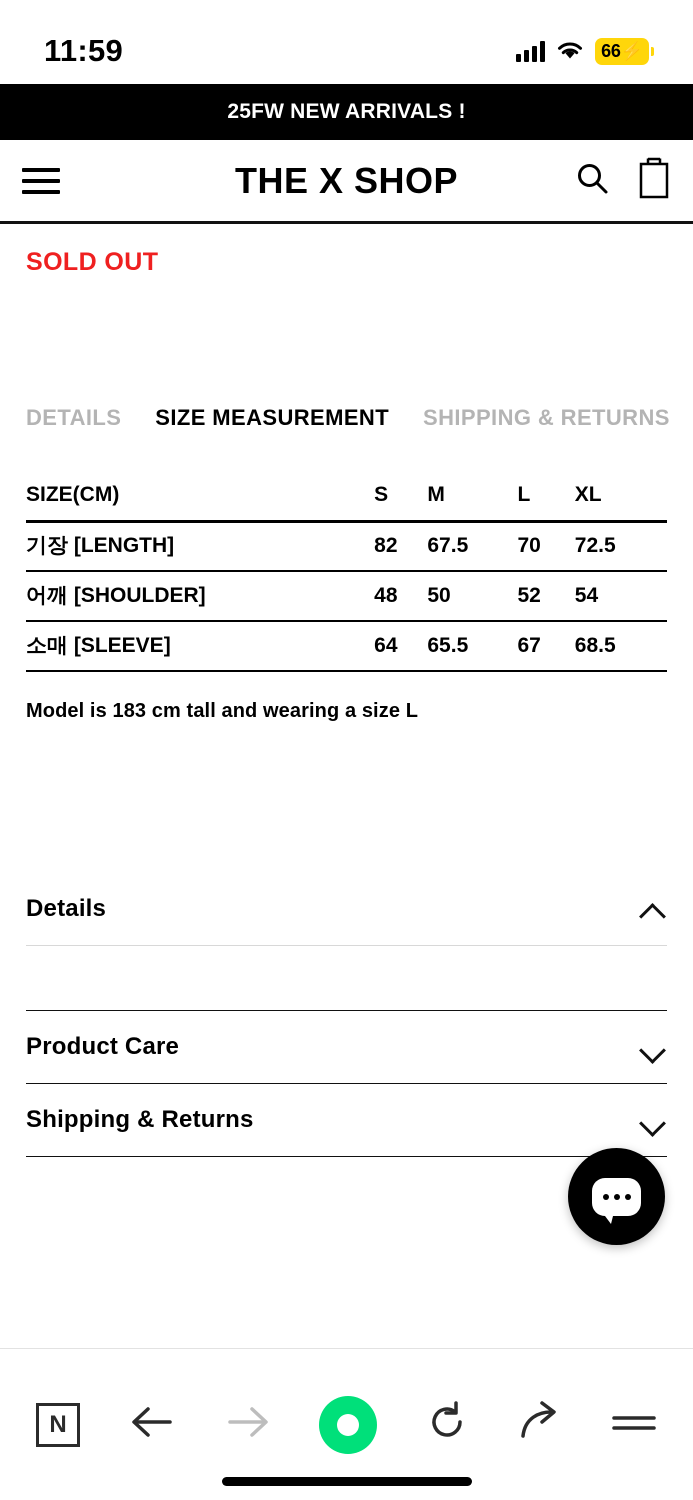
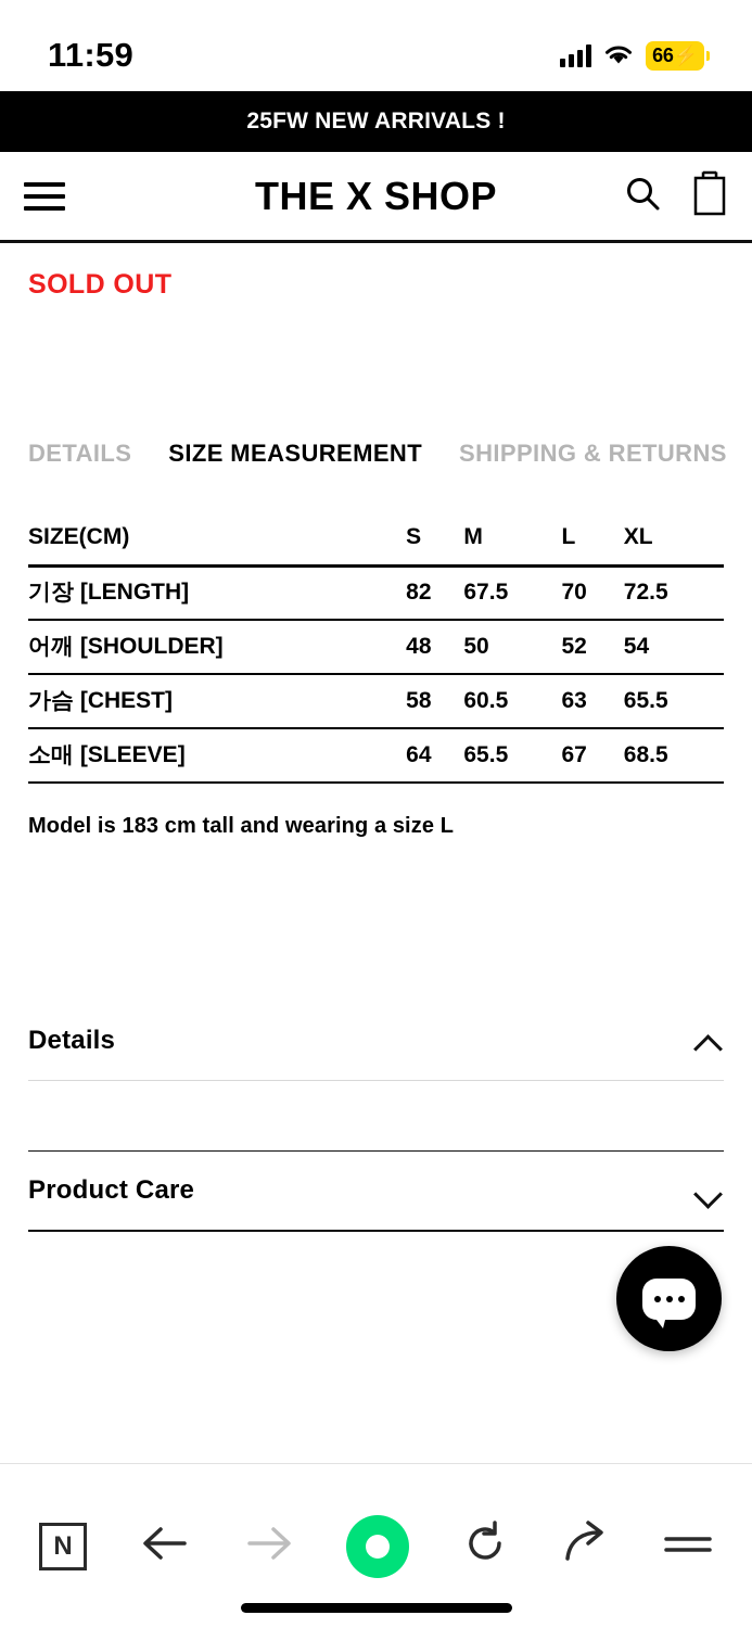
  11:59
  66
  ⚡
  25FW NEW ARRIVALS !
  THE X SHOP
  SOLD OUT
  DETAILS
  SIZE MEASUREMENT
  SHIPPING & RETURNS
  SIZE(CM)	S	M	L	XL
  기장 [LENGTH]	82	67.5	70	72.5
  어깨 [SHOULDER]	48	50	52	54
+ 가슴 [CHEST]	58	60.5	63	65.5
  소매 [SLEEVE]	64	65.5	67	68.5
  Model is 183 cm tall and wearing a size L
  Details
  Product Care
- Shipping & Returns
  N
